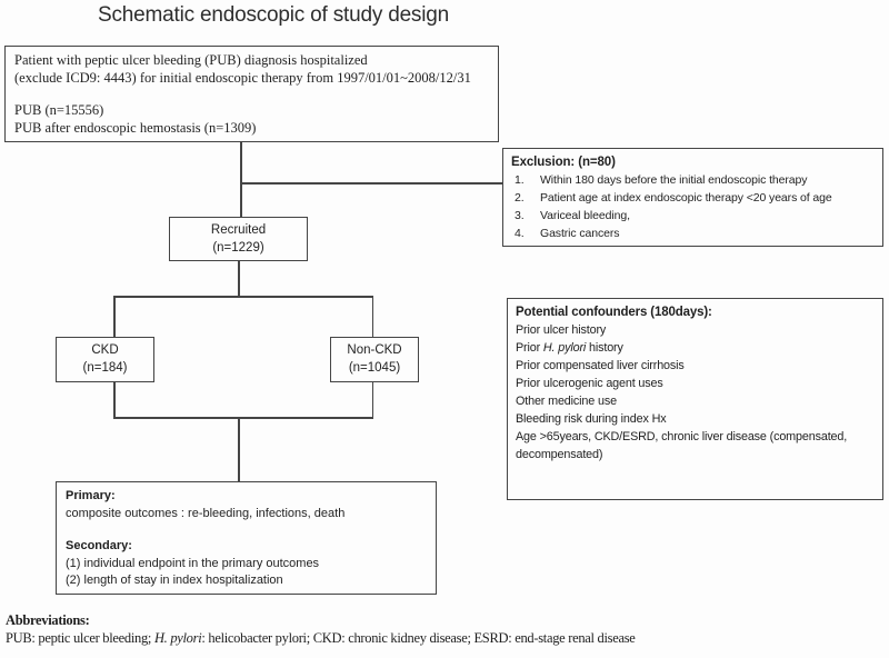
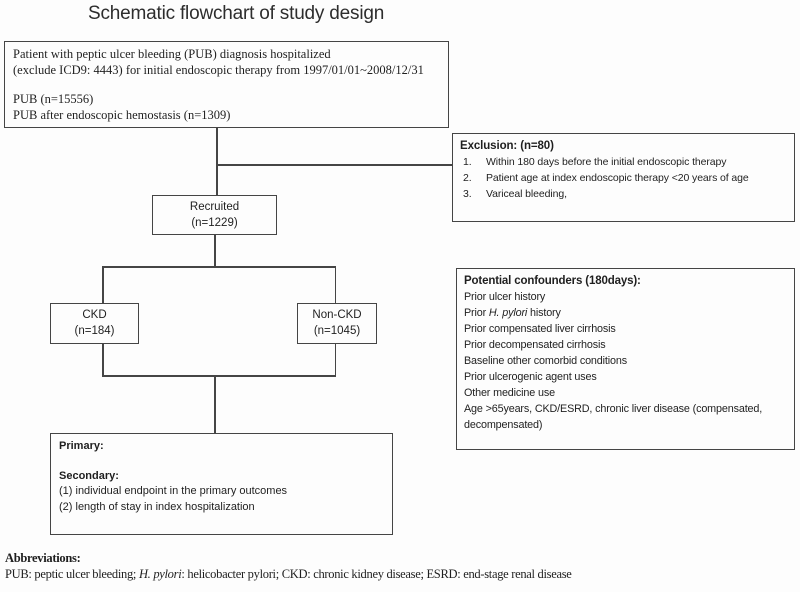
- Schematic endoscopic of study design
+ Schematic flowchart of study design
  Patient with peptic ulcer bleeding (PUB) diagnosis hospitalized
  (exclude ICD9: 4443) for initial endoscopic therapy from 1997/01/01~2008/12/31
  PUB (n=15556)
  PUB after endoscopic hemostasis (n=1309)
  Exclusion: (n=80)
  1.
  Within 180 days before the initial endoscopic therapy
  2.
  Patient age at index endoscopic therapy <20 years of age
  3.
  Variceal bleeding,
- 4.
- Gastric cancers
  Recruited
  (n=1229)
  CKD
  (n=184)
  Non-CKD
  (n=1045)
  Potential confounders (180days):
  Prior ulcer history
  Prior H. pylori history
  Prior compensated liver cirrhosis
+ Prior decompensated cirrhosis
+ Baseline other comorbid conditions
  Prior ulcerogenic agent uses
  Other medicine use
- Bleeding risk during index Hx
  Age >65years, CKD/ESRD, chronic liver disease (compensated, decompensated)
  Primary:
- composite outcomes : re-bleeding, infections, death
  Secondary:
  (1) individual endpoint in the primary outcomes
  (2) length of stay in index hospitalization
  Abbreviations:
  PUB: peptic ulcer bleeding; H. pylori: helicobacter pylori; CKD: chronic kidney disease; ESRD: end-stage renal disease
